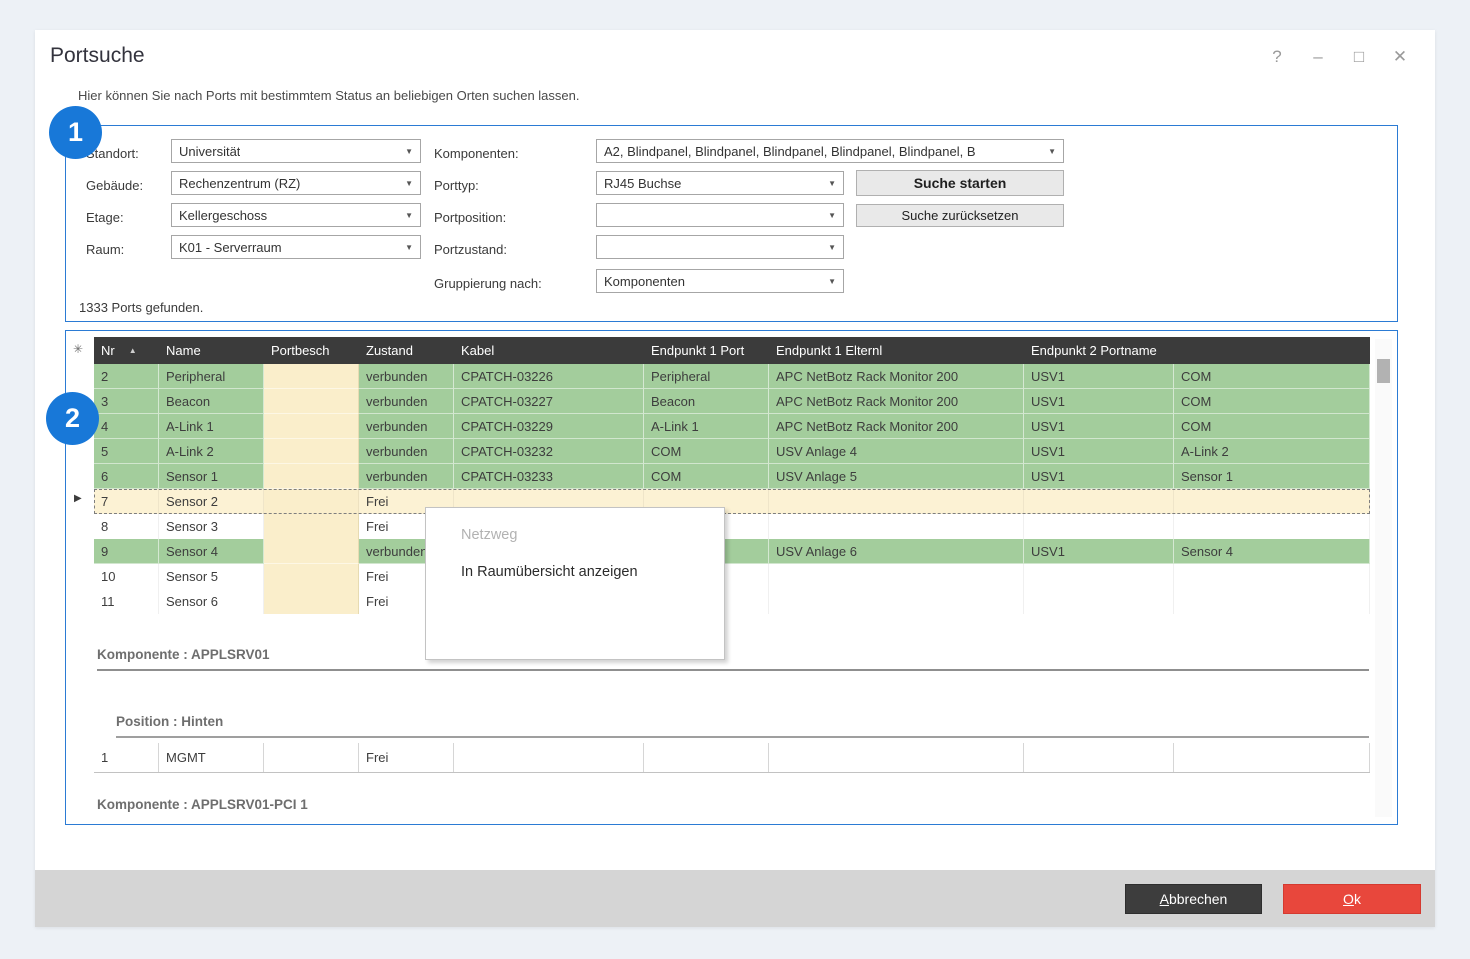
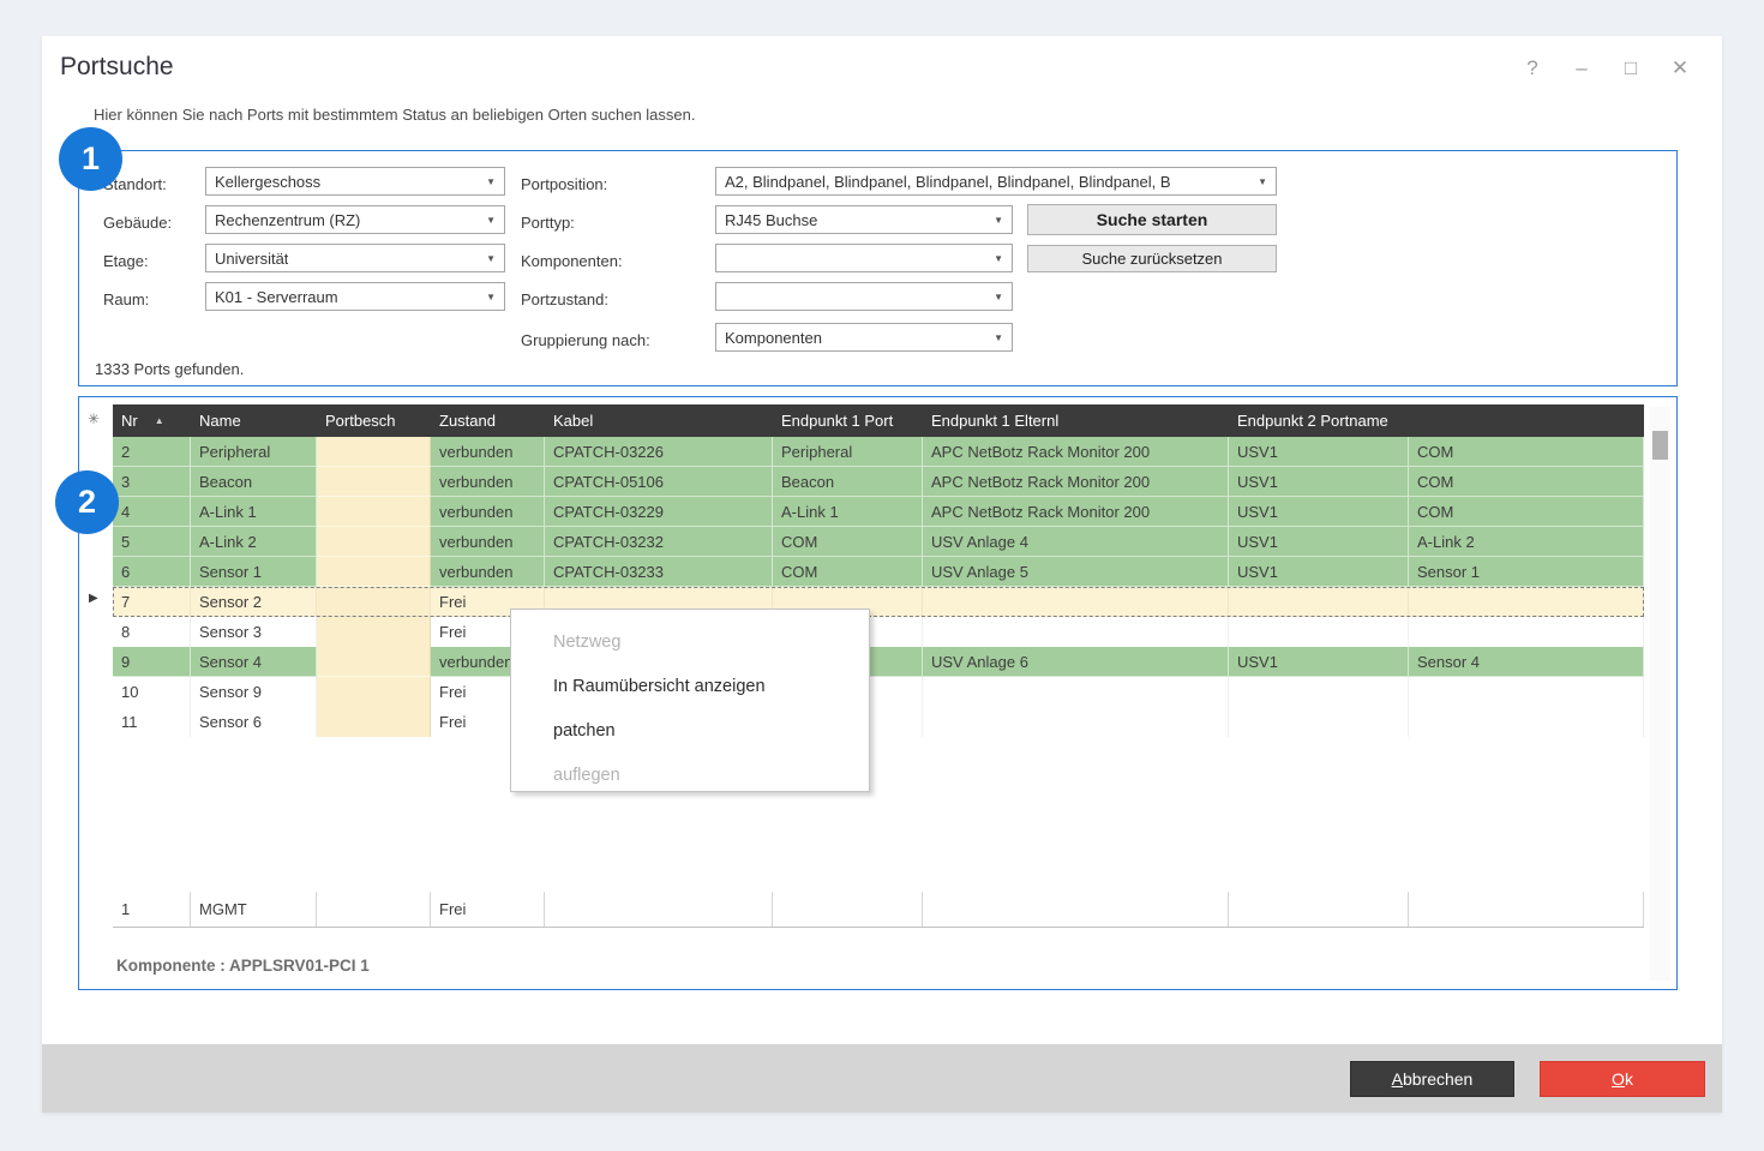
  Portsuche
  ?
  –
  □
  ✕
  Hier können Sie nach Ports mit bestimmtem Status an beliebigen Orten suchen lassen.
  tandort:
- Universität
+ Kellergeschoss
  ▼
  Gebäude:
  Rechenzentrum (RZ)
  ▼
  Etage:
- Kellergeschoss
+ Universität
  ▼
  Raum:
  K01 - Serverraum
  ▼
- Komponenten:
+ Portposition:
  A2, Blindpanel, Blindpanel, Blindpanel, Blindpanel, Blindpanel, B
  ▼
  Porttyp:
  RJ45 Buchse
  ▼
- Portposition:
+ Komponenten:
  ▼
  Portzustand:
  ▼
  Gruppierung nach:
  Komponenten
  ▼
  Suche starten
  Suche zurücksetzen
  1333 Ports gefunden.
  ✳
  ▶
  Nr
  ▲
  Name
  Portbesch
  Zustand
  Kabel
  Endpunkt 1 Port
  Endpunkt 1 Elternl
  Endpunkt 2 Portname
  2
  Peripheral
  verbunden
  CPATCH-03226
  Peripheral
  APC NetBotz Rack Monitor 200
  USV1
  COM
  3
  Beacon
  verbunden
- CPATCH-03227
+ CPATCH-05106
  Beacon
  APC NetBotz Rack Monitor 200
  USV1
  COM
  4
  A-Link 1
  verbunden
  CPATCH-03229
  A-Link 1
  APC NetBotz Rack Monitor 200
  USV1
  COM
  5
  A-Link 2
  verbunden
  CPATCH-03232
  COM
  USV Anlage 4
  USV1
  A-Link 2
  6
  Sensor 1
  verbunden
  CPATCH-03233
  COM
  USV Anlage 5
  USV1
  Sensor 1
  7
  Sensor 2
  Frei
  8
  Sensor 3
  Frei
  9
  Sensor 4
  verbunden
  USV Anlage 6
  USV1
  Sensor 4
  10
- Sensor 5
+ Sensor 9
  Frei
  11
  Sensor 6
  Frei
- Komponente : APPLSRV01
- Position : Hinten
  1
  MGMT
  Frei
  Komponente : APPLSRV01-PCI 1
  Abbrechen
  Ok
  Netzweg
  In Raumübersicht anzeigen
+ patchen
+ auflegen
  1
  2
